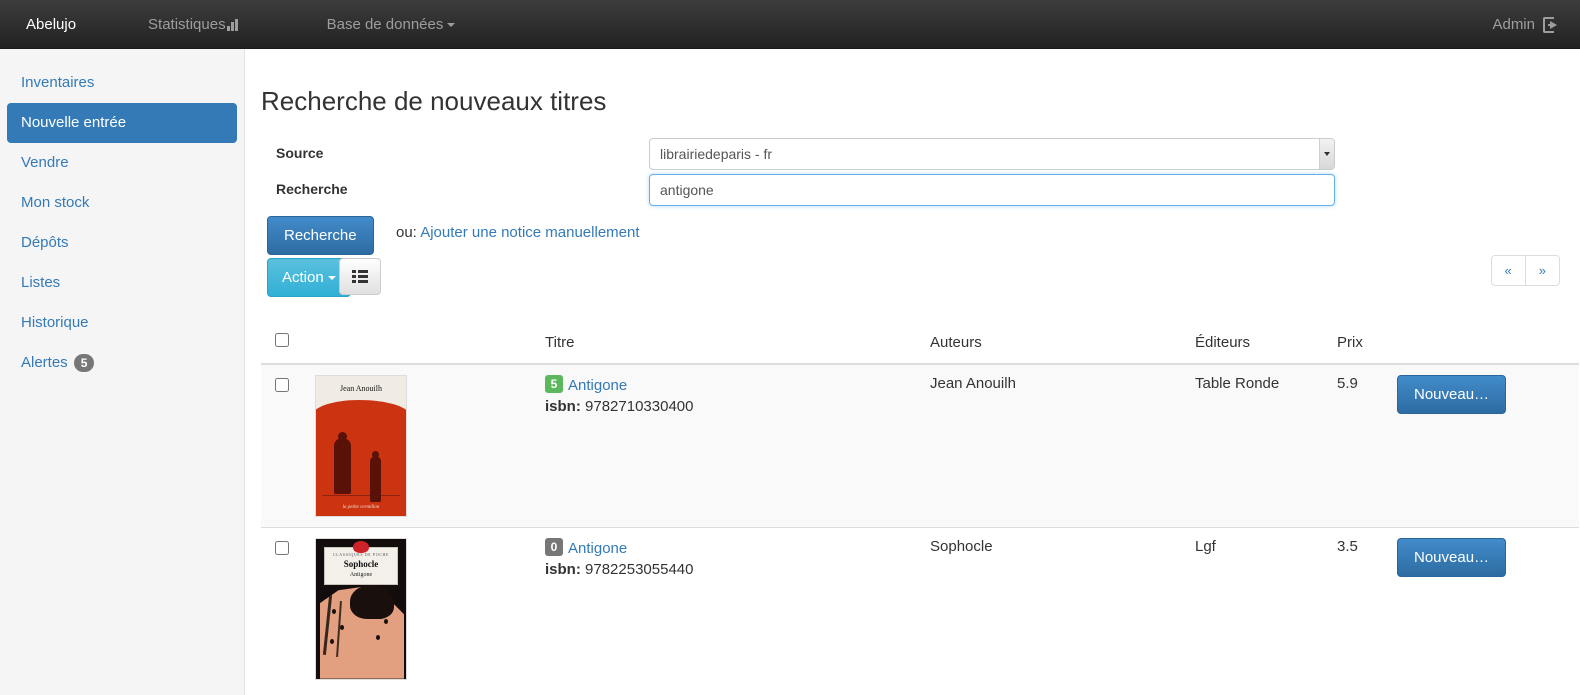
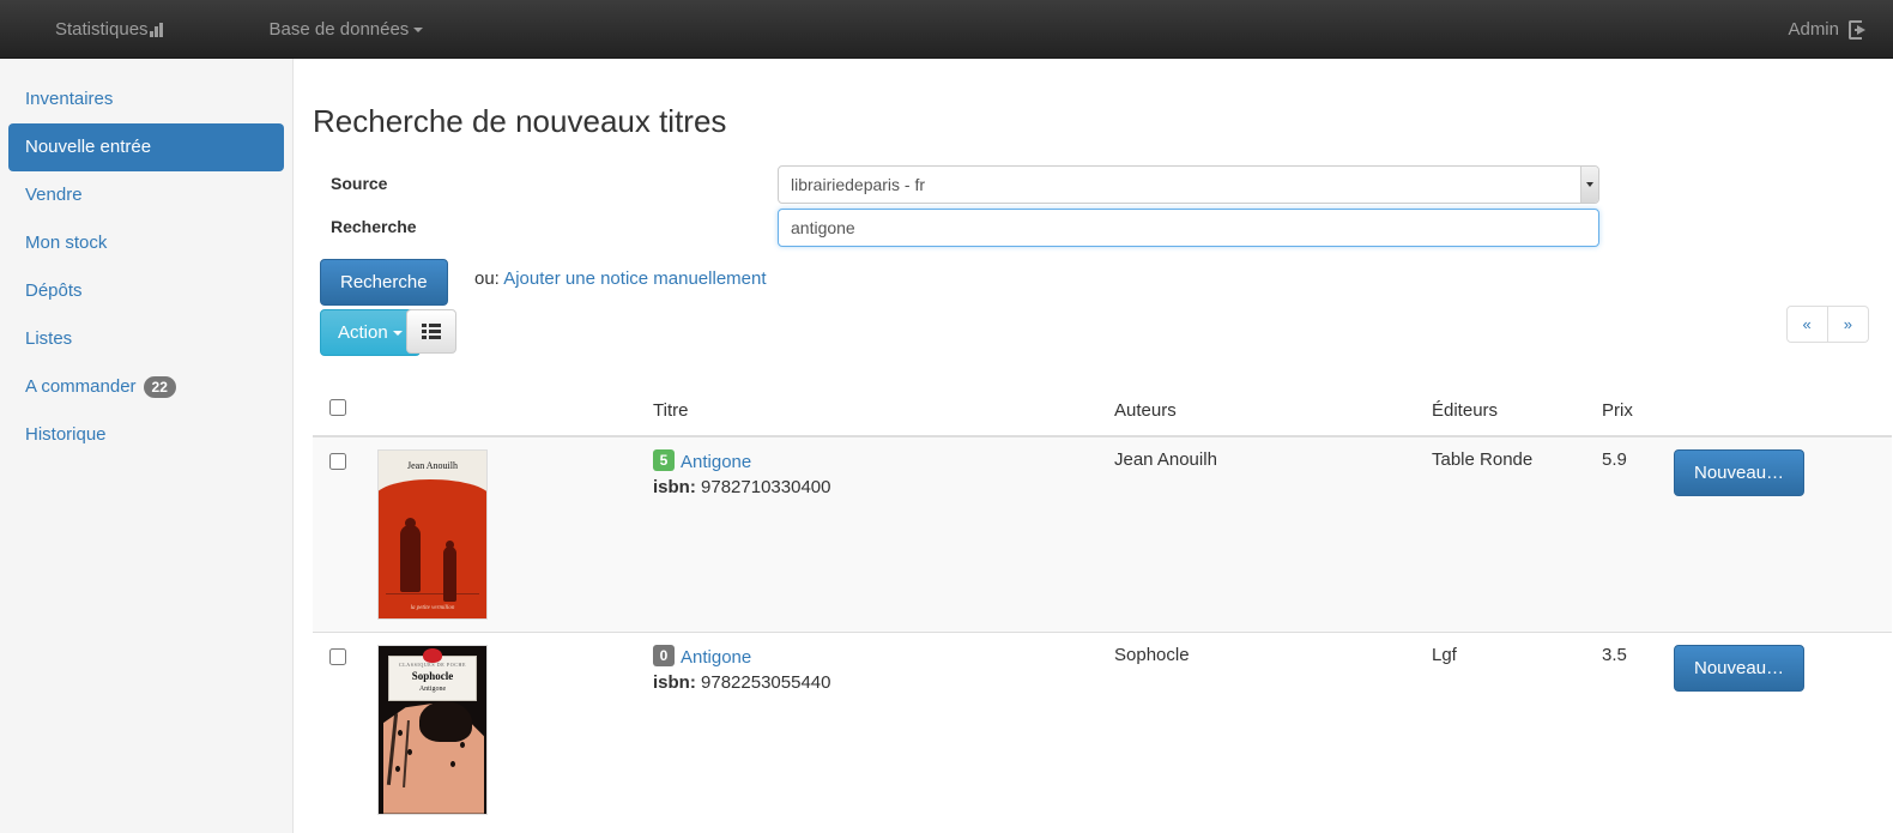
- Abelujo
  Statistiques
  Base de données
  Admin
  Inventaires
  Nouvelle entrée
  Vendre
  Mon stock
  Dépôts
  Listes
+ A commander 22
  Historique
- Alertes 5
  Recherche de nouveaux titres
  Source
  librairiedeparis - fr
  Recherche
  antigone
  Recherche
  ou: Ajouter une notice manuellement
  Action
  «
  »
  		Titre	Auteurs	Éditeurs	Prix
  	Jean Anouilh	5 Antigoneisbn: 9782710330400	Jean Anouilh	Table Ronde	5.9	Nouveau…
